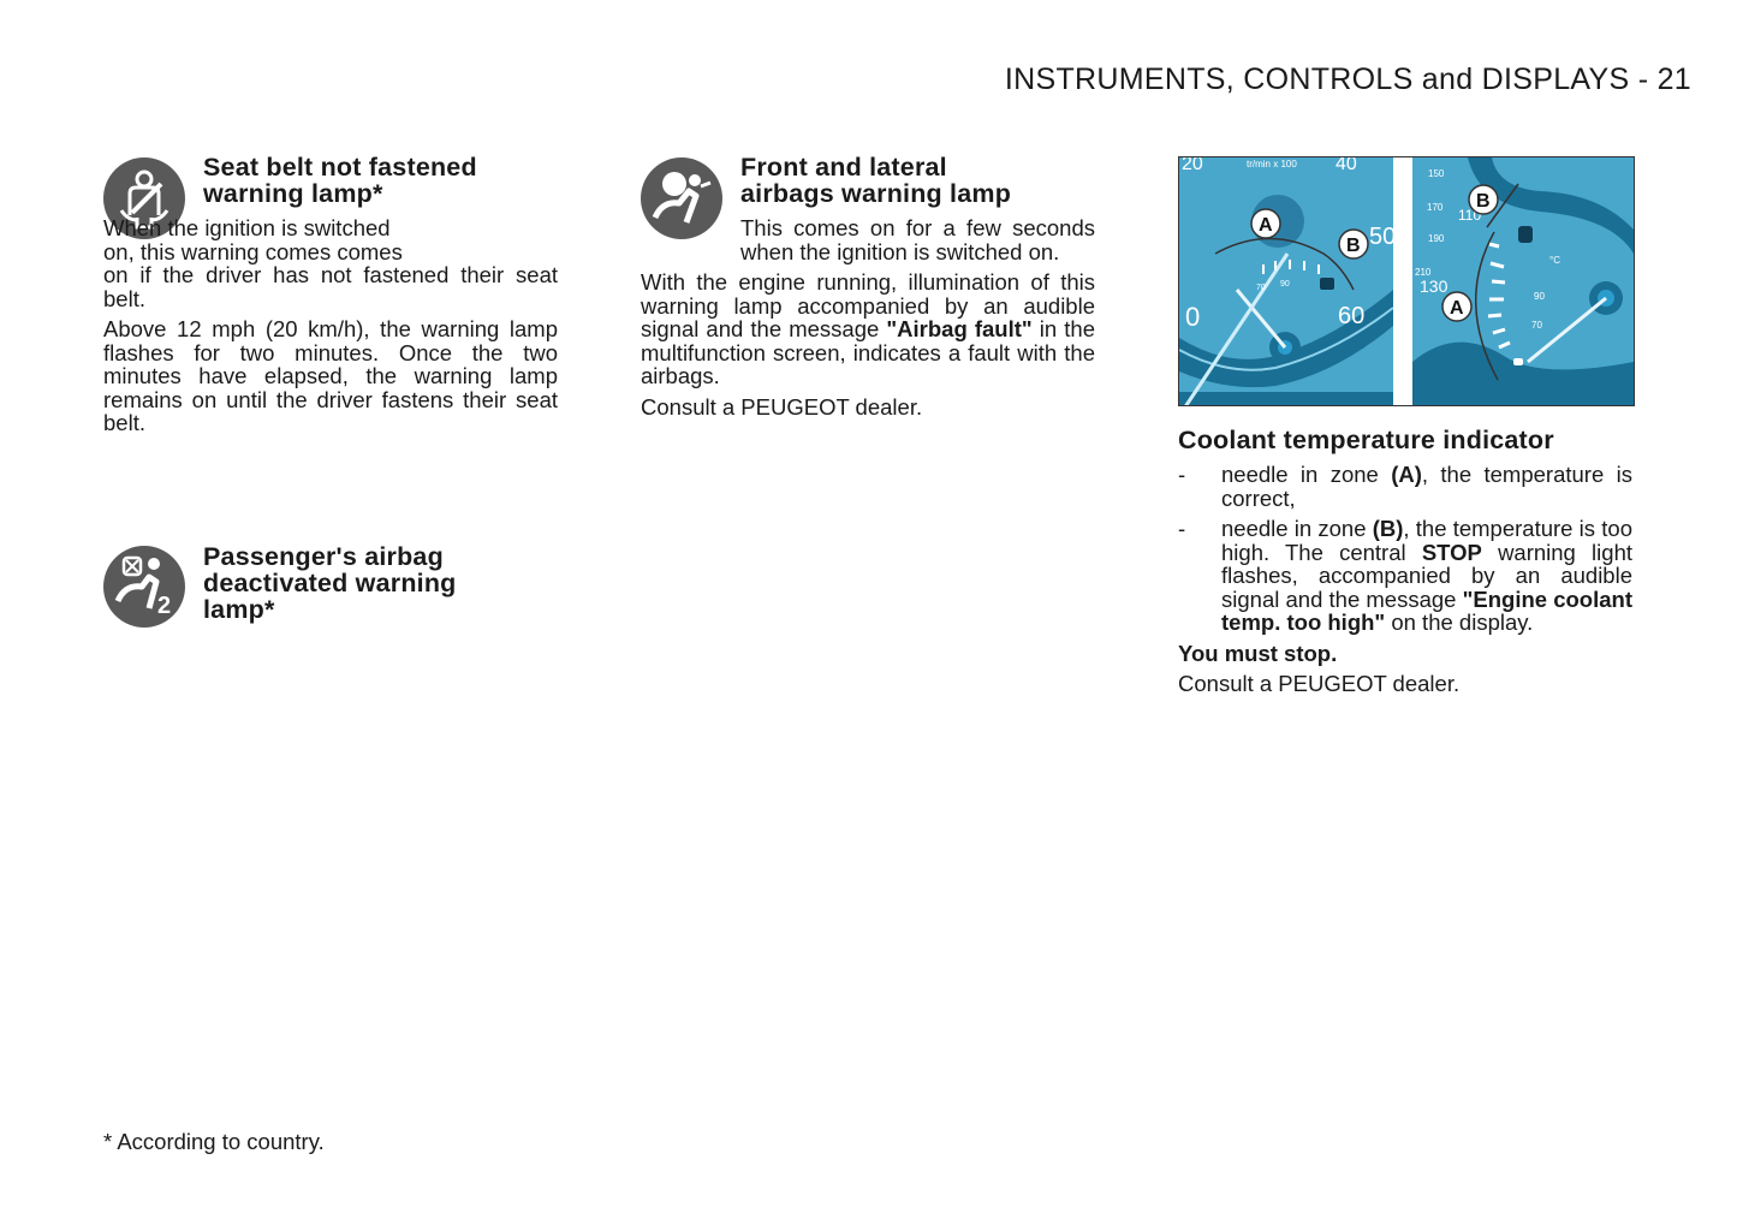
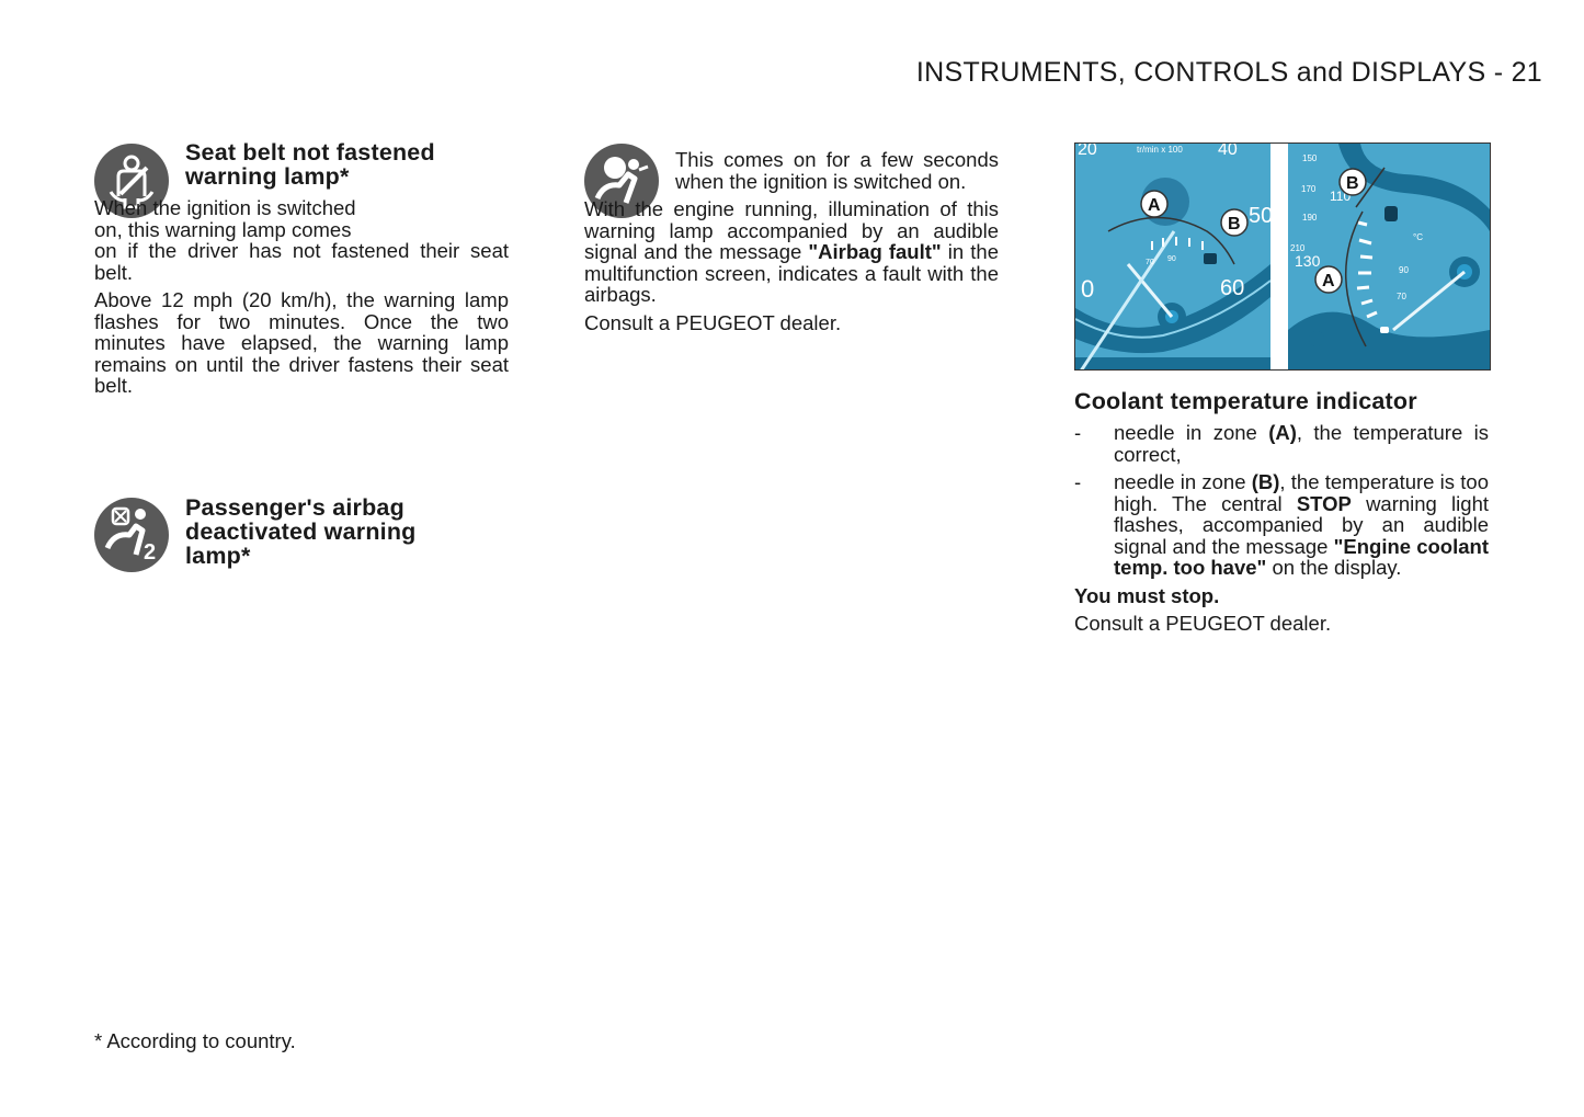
  INSTRUMENTS, CONTROLS and DISPLAYS - 21
  Seat belt not fastened
  warning lamp*
  When the ignition is switched
- on, this warning comes comes
+ on, this warning lamp comes
  on if the driver has not fastened their seat belt.
  Above 12 mph (20 km/h), the warning lamp flashes for two minutes. Once the two minutes have elapsed, the warning lamp remains on until the driver fastens their seat belt.
  2
  Passenger's airbag
  deactivated warning
  lamp*
- Front and lateral
- airbags warning lamp
  This comes on for a few seconds when the ignition is switched on.
  With the engine running, illumination of this warning lamp accompanied by an audible signal and the message "Airbag fault" in the multifunction screen, indicates a fault with the airbags.
  Consult a PEUGEOT dealer.
  20
  tr/min x 100
  40
  50
  60
  0
  A
  B
  150
  170
  110
  190
  210
  130
  90
  70
  °C
  B
  A
  Coolant temperature indicator
  -
  needle in zone (A), the temperature is correct,
  -
- needle in zone (B), the temperature is too high. The central STOP warning light flashes, accompanied by an audible signal and the message "Engine coolant temp. too high" on the display.
+ needle in zone (B), the temperature is too high. The central STOP warning light flashes, accompanied by an audible signal and the message "Engine coolant temp. too have" on the display.
  You must stop.
  Consult a PEUGEOT dealer.
  * According to country.
